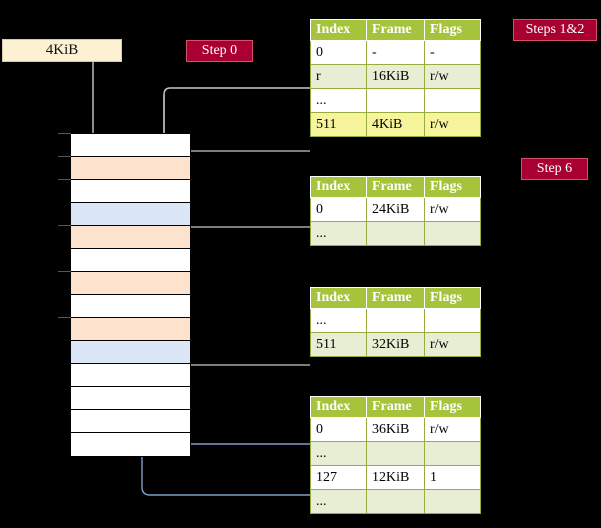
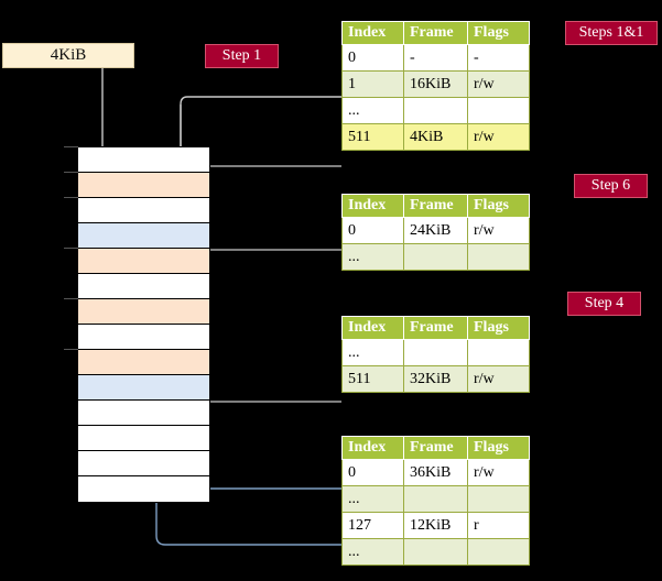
  4KiB
- Step 0
+ Step 1
- Steps 1&2
+ Steps 1&1
  Step 6
+ Step 4
  Index	Frame	Flags
  0	-	-
- r	16KiB	r/w
+ 1	16KiB	r/w
  ...
  511	4KiB	r/w
  Index	Frame	Flags
  0	24KiB	r/w
  ...
  Index	Frame	Flags
  ...
  511	32KiB	r/w
  Index	Frame	Flags
  0	36KiB	r/w
  ...
- 127	12KiB	1
+ 127	12KiB	r
  ...
